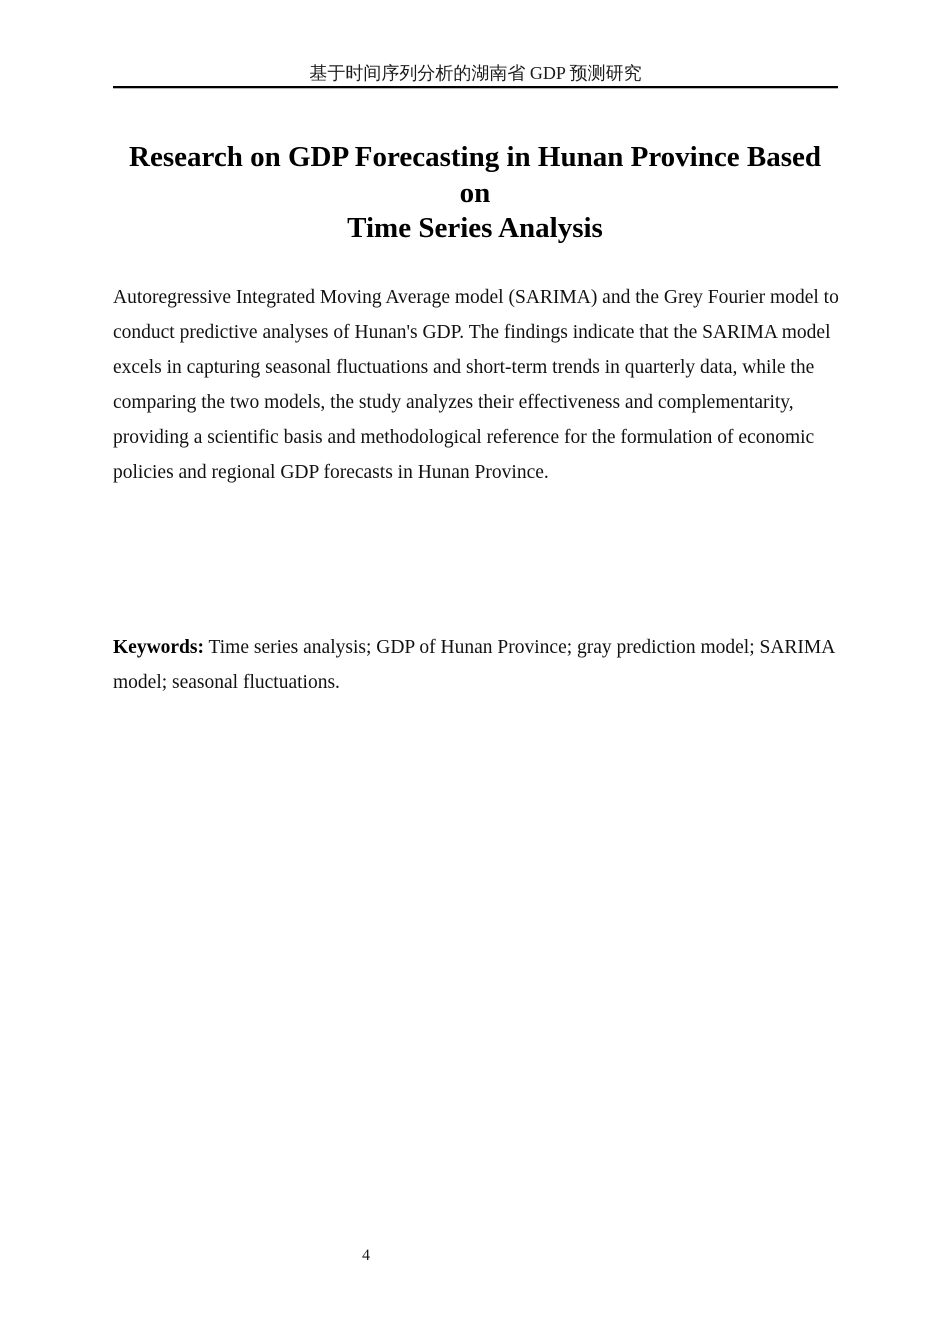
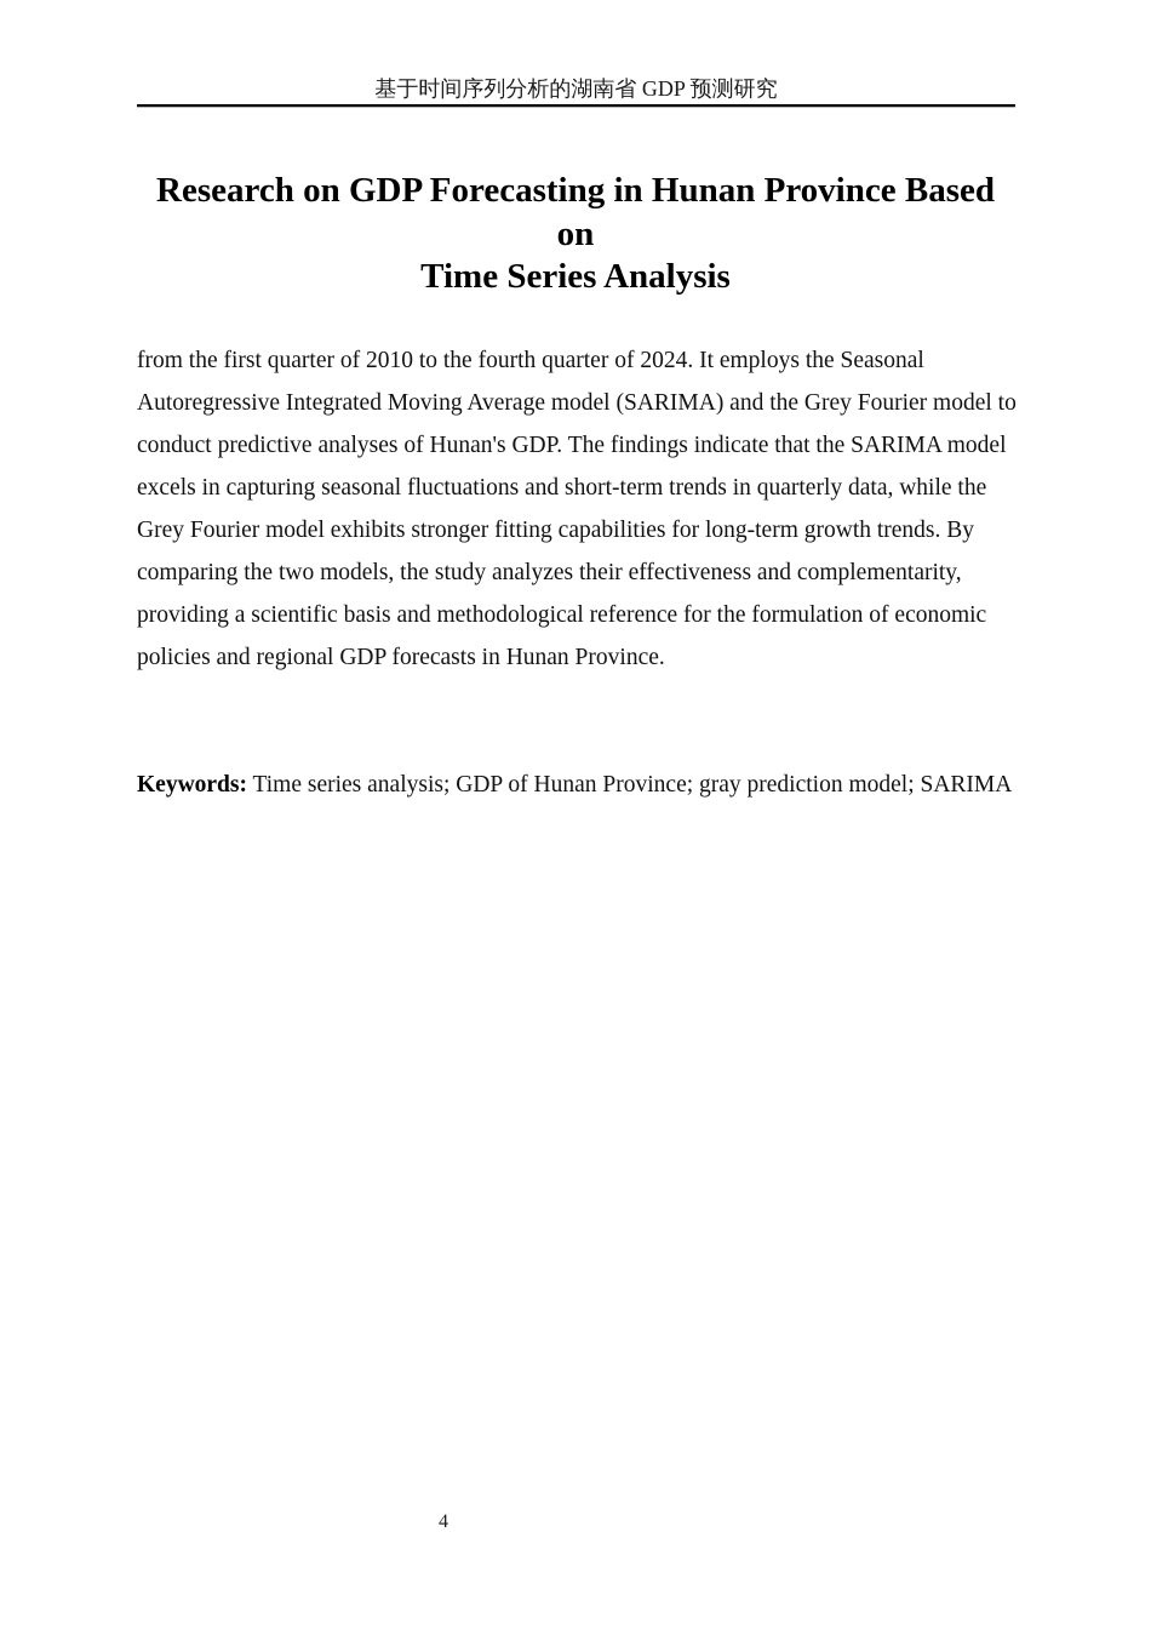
  基于时间序列分析的湖南省 GDP 预测研究
  Research on GDP Forecasting in Hunan Province Based
  on
  Time Series Analysis
+ from the first quarter of 2010 to the fourth quarter of 2024. It employs the Seasonal
  Autoregressive Integrated Moving Average model (SARIMA) and the Grey Fourier model to
  conduct predictive analyses of Hunan's GDP. The findings indicate that the SARIMA model
  excels in capturing seasonal fluctuations and short-term trends in quarterly data, while the
+ Grey Fourier model exhibits stronger fitting capabilities for long-term growth trends. By
  comparing the two models, the study analyzes their effectiveness and complementarity,
  providing a scientific basis and methodological reference for the formulation of economic
  policies and regional GDP forecasts in Hunan Province.
  Keywords: Time series analysis; GDP of Hunan Province; gray prediction model; SARIMA
- model; seasonal fluctuations.
  4
